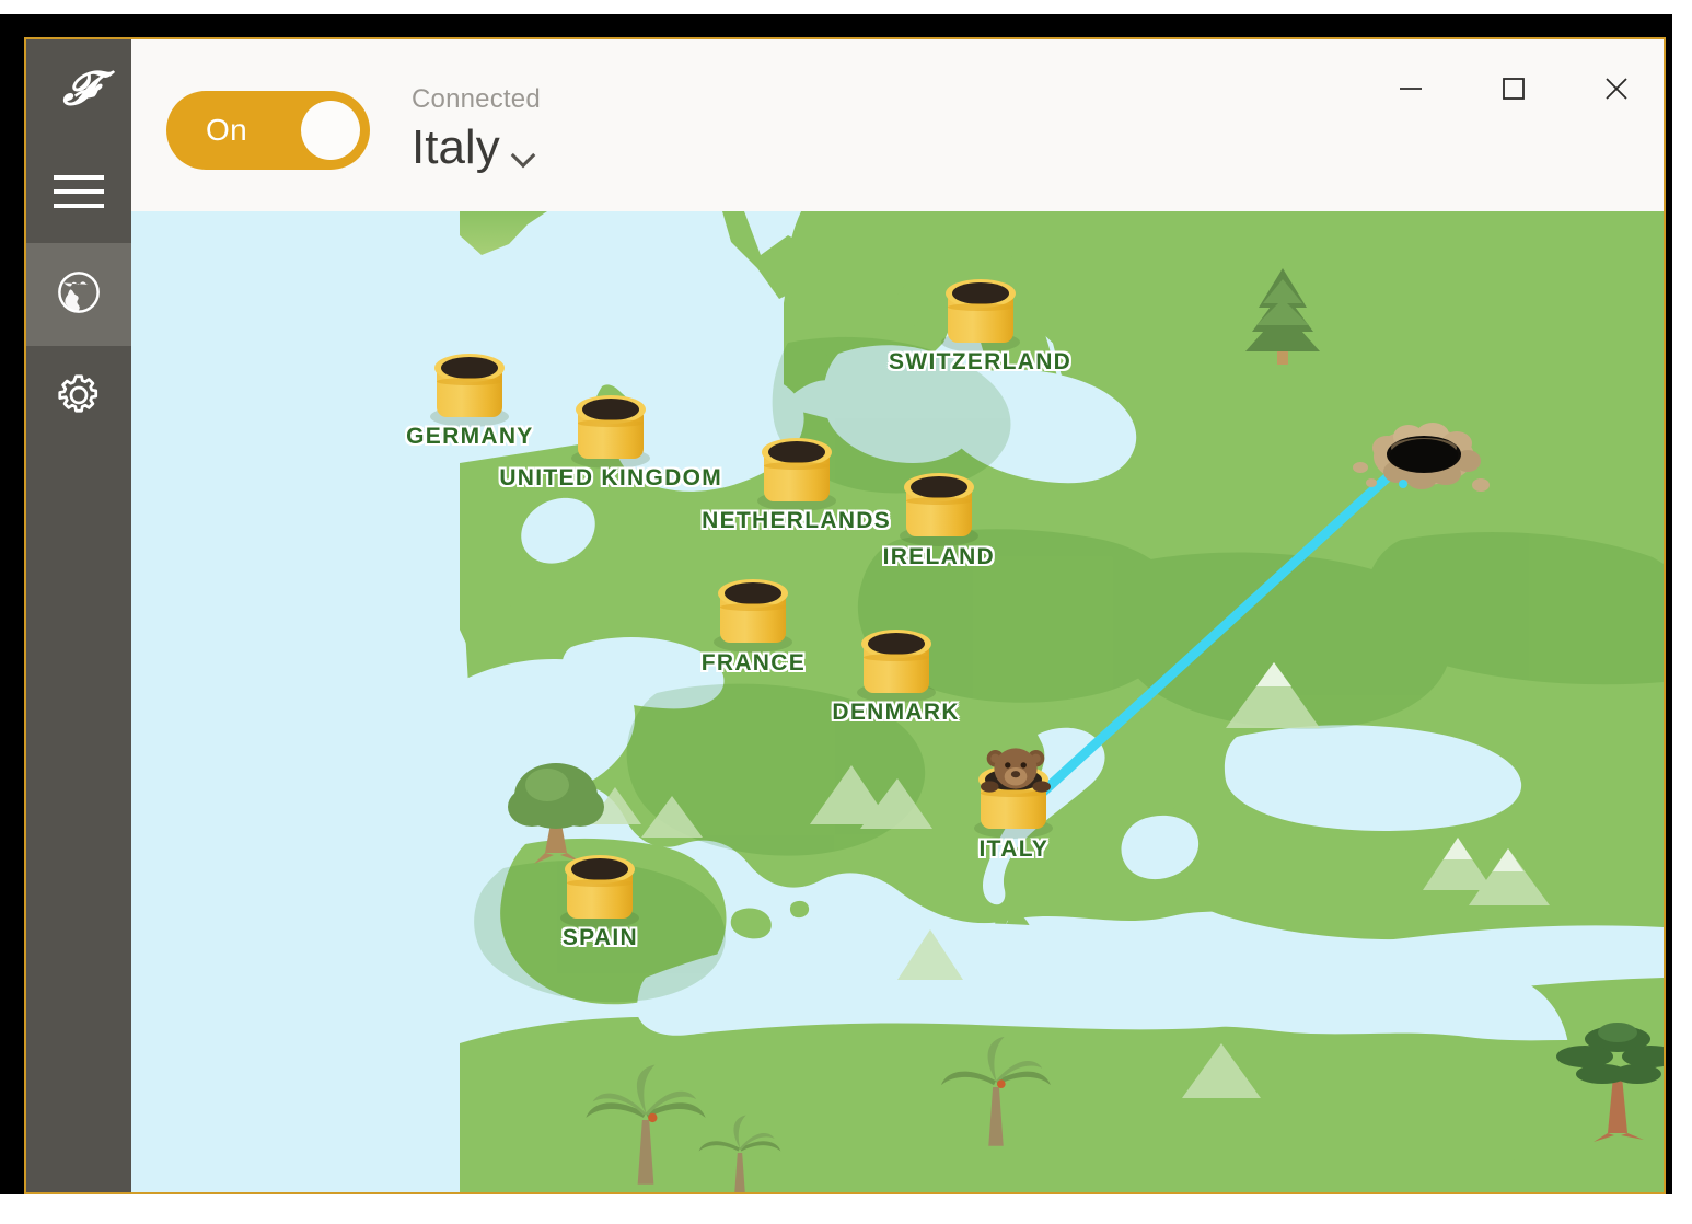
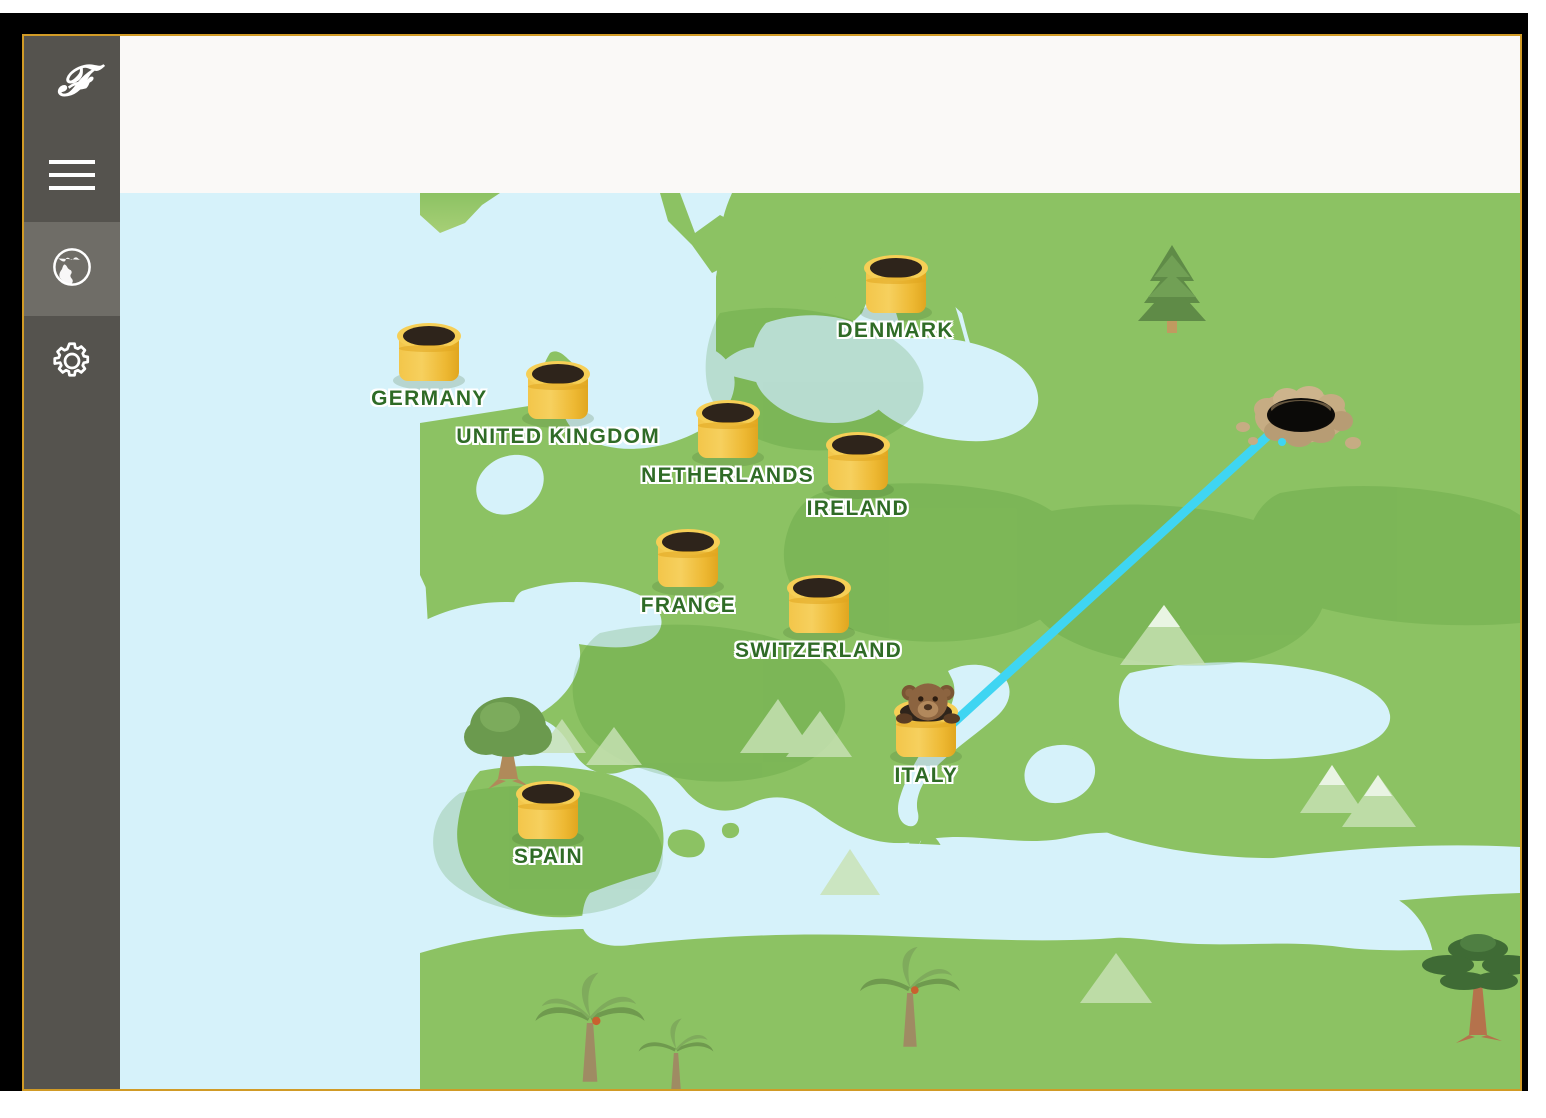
- On
- Connected
- Italy
  GERMANY
  UNITED KINGDOM
- SWITZERLAND
+ DENMARK
  NETHERLANDS
  IRELAND
  FRANCE
- DENMARK
+ SWITZERLAND
  ITALY
  SPAIN
